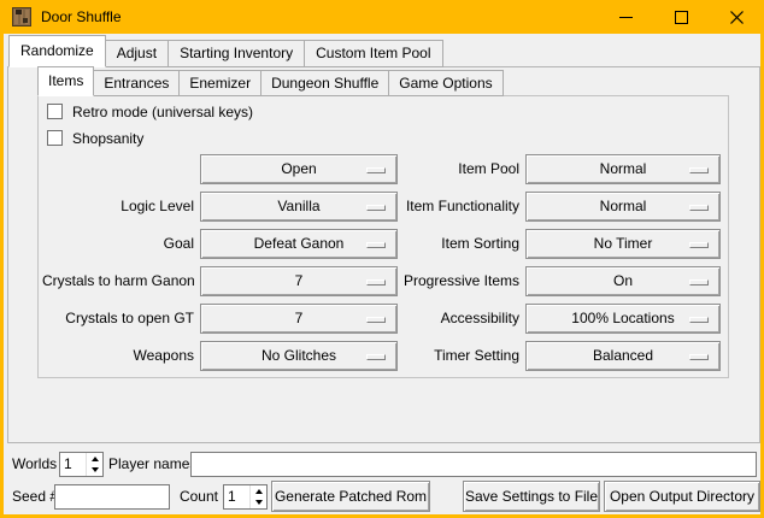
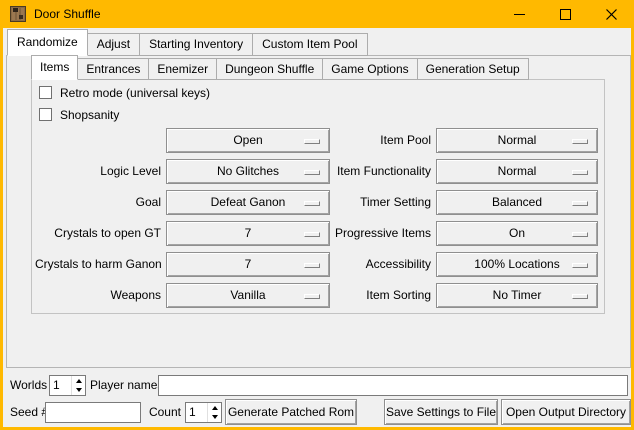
  Door Shuffle
  Randomize
  Adjust
  Starting Inventory
  Custom Item Pool
  Items
  Entrances
  Enemizer
  Dungeon Shuffle
  Game Options
+ Generation Setup
  Retro mode (universal keys)
  Shopsanity
  Open
  Logic Level
- Vanilla
+ No Glitches
  Goal
  Defeat Ganon
- Crystals to harm Ganon
+ Crystals to open GT
  7
- Crystals to open GT
+ Crystals to harm Ganon
  7
  Weapons
- No Glitches
+ Vanilla
  Item Pool
  Normal
  Item Functionality
  Normal
- Item Sorting
+ Timer Setting
- No Timer
+ Balanced
  Progressive Items
  On
  Accessibility
  100% Locations
- Timer Setting
+ Item Sorting
- Balanced
+ No Timer
  Worlds
  1
  Player name
  Seed
  Count
  1
  Generate Patched Rom
  Save Settings to File
  Open Output Directory
